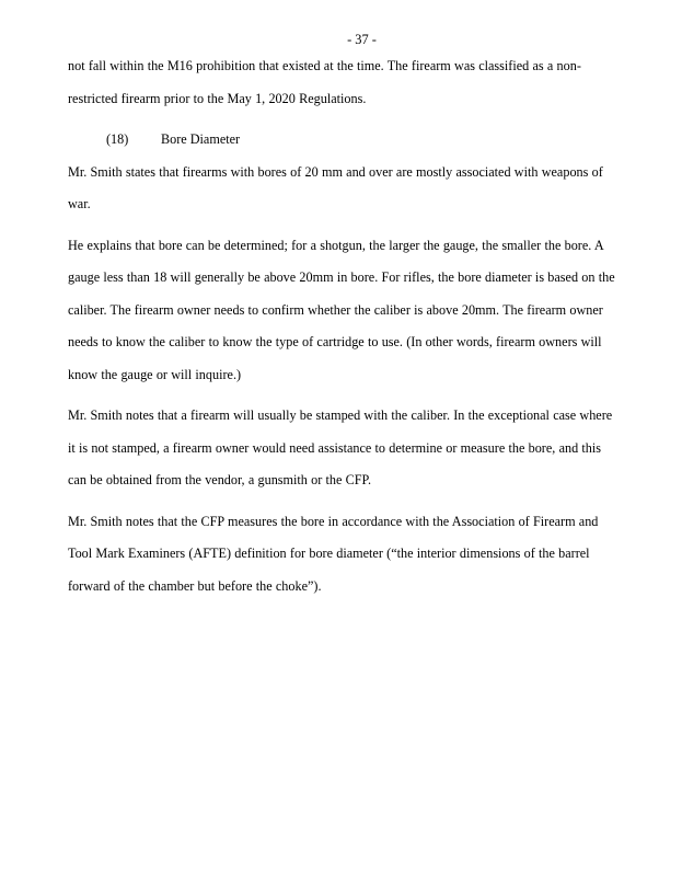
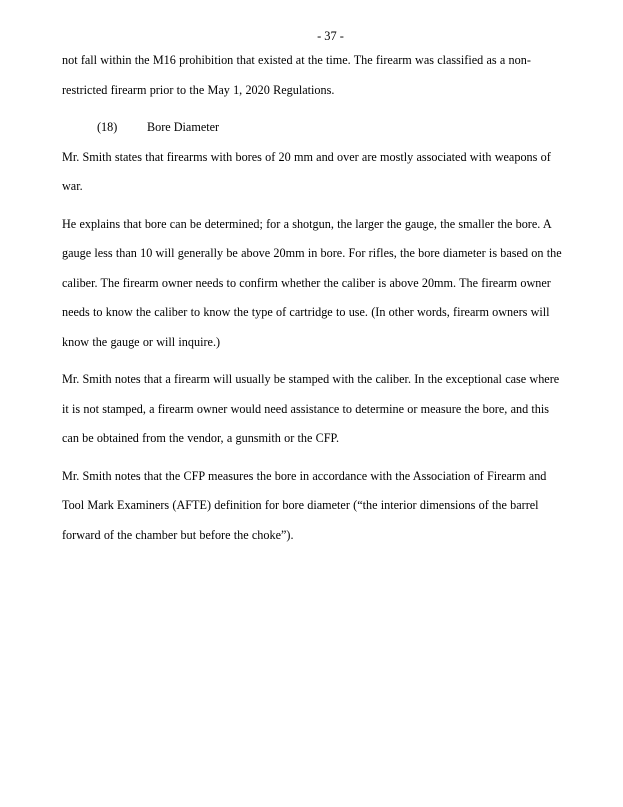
  - 37 -
  not fall within the M16 prohibition that existed at the time. The firearm was classified as a non-restricted firearm prior to the May 1, 2020 Regulations.
  (18) Bore Diameter
  Mr. Smith states that firearms with bores of 20 mm and over are mostly associated with weapons of war.
- He explains that bore can be determined; for a shotgun, the larger the gauge, the smaller the bore. A gauge less than 18 will generally be above 20mm in bore. For rifles, the bore diameter is based on the caliber. The firearm owner needs to confirm whether the caliber is above 20mm. The firearm owner needs to know the caliber to know the type of cartridge to use. (In other words, firearm owners will know the gauge or will inquire.)
+ He explains that bore can be determined; for a shotgun, the larger the gauge, the smaller the bore. A gauge less than 10 will generally be above 20mm in bore. For rifles, the bore diameter is based on the caliber. The firearm owner needs to confirm whether the caliber is above 20mm. The firearm owner needs to know the caliber to know the type of cartridge to use. (In other words, firearm owners will know the gauge or will inquire.)
  Mr. Smith notes that a firearm will usually be stamped with the caliber. In the exceptional case where it is not stamped, a firearm owner would need assistance to determine or measure the bore, and this can be obtained from the vendor, a gunsmith or the CFP.
  Mr. Smith notes that the CFP measures the bore in accordance with the Association of Firearm and Tool Mark Examiners (AFTE) definition for bore diameter (“the interior dimensions of the barrel forward of the chamber but before the choke”).
